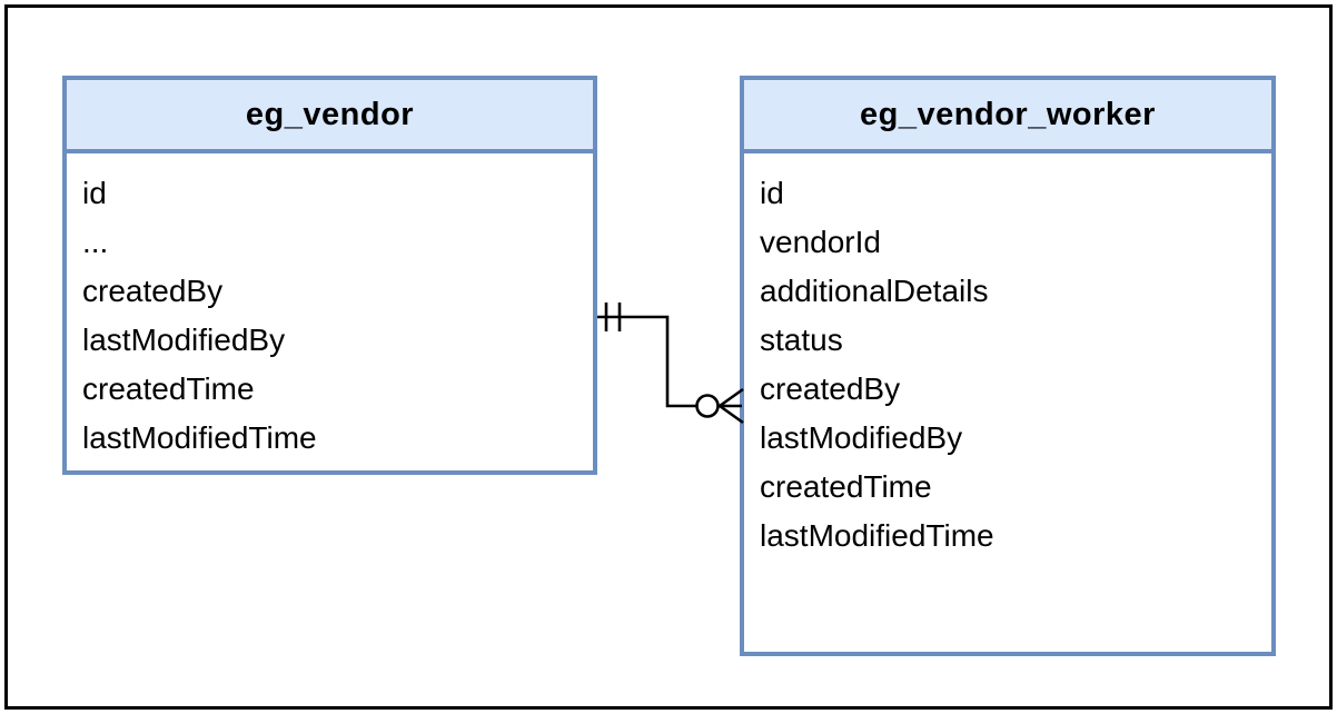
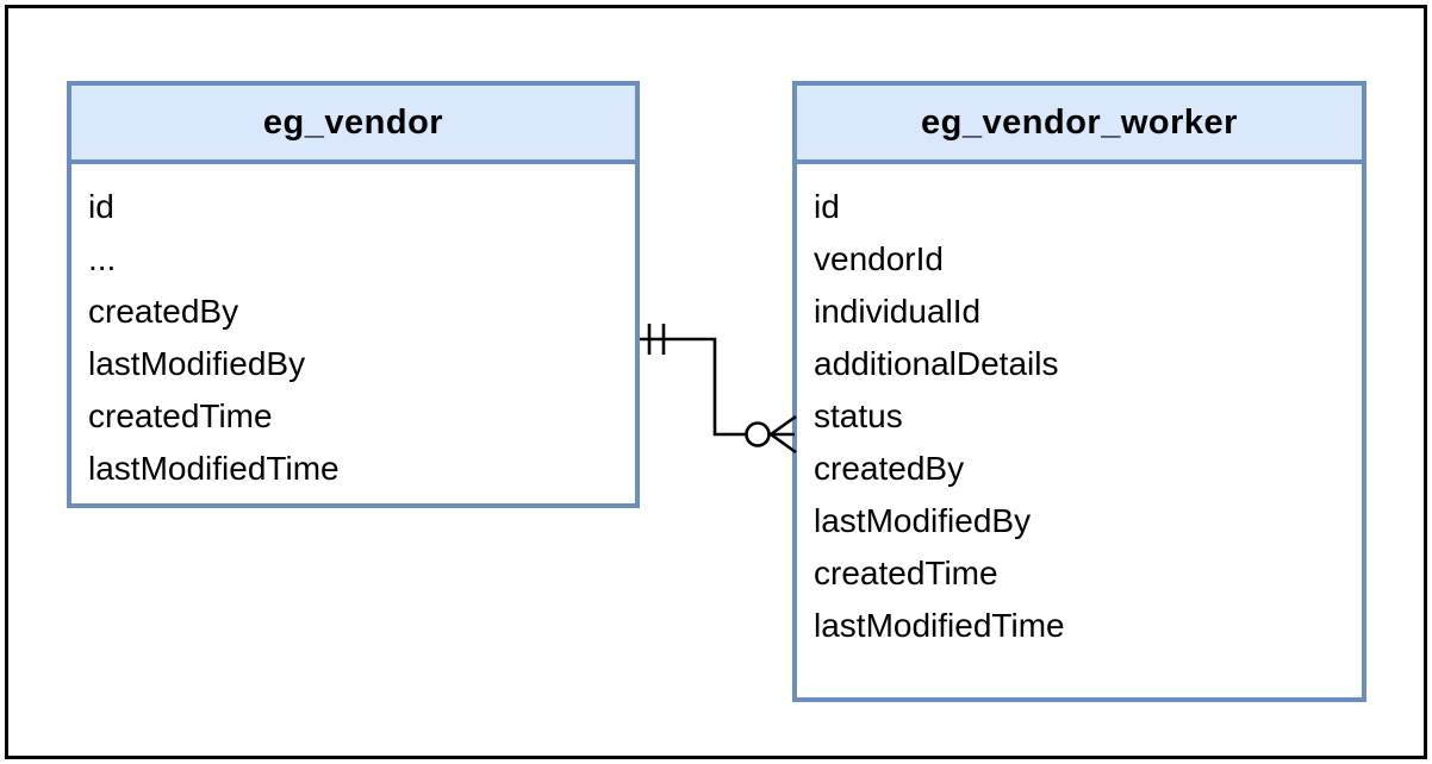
  eg_vendor
  id
  ...
  createdBy
  lastModifiedBy
  createdTime
  lastModifiedTime
  eg_vendor_worker
  id
  vendorId
+ individualId
  additionalDetails
  status
  createdBy
  lastModifiedBy
  createdTime
  lastModifiedTime
